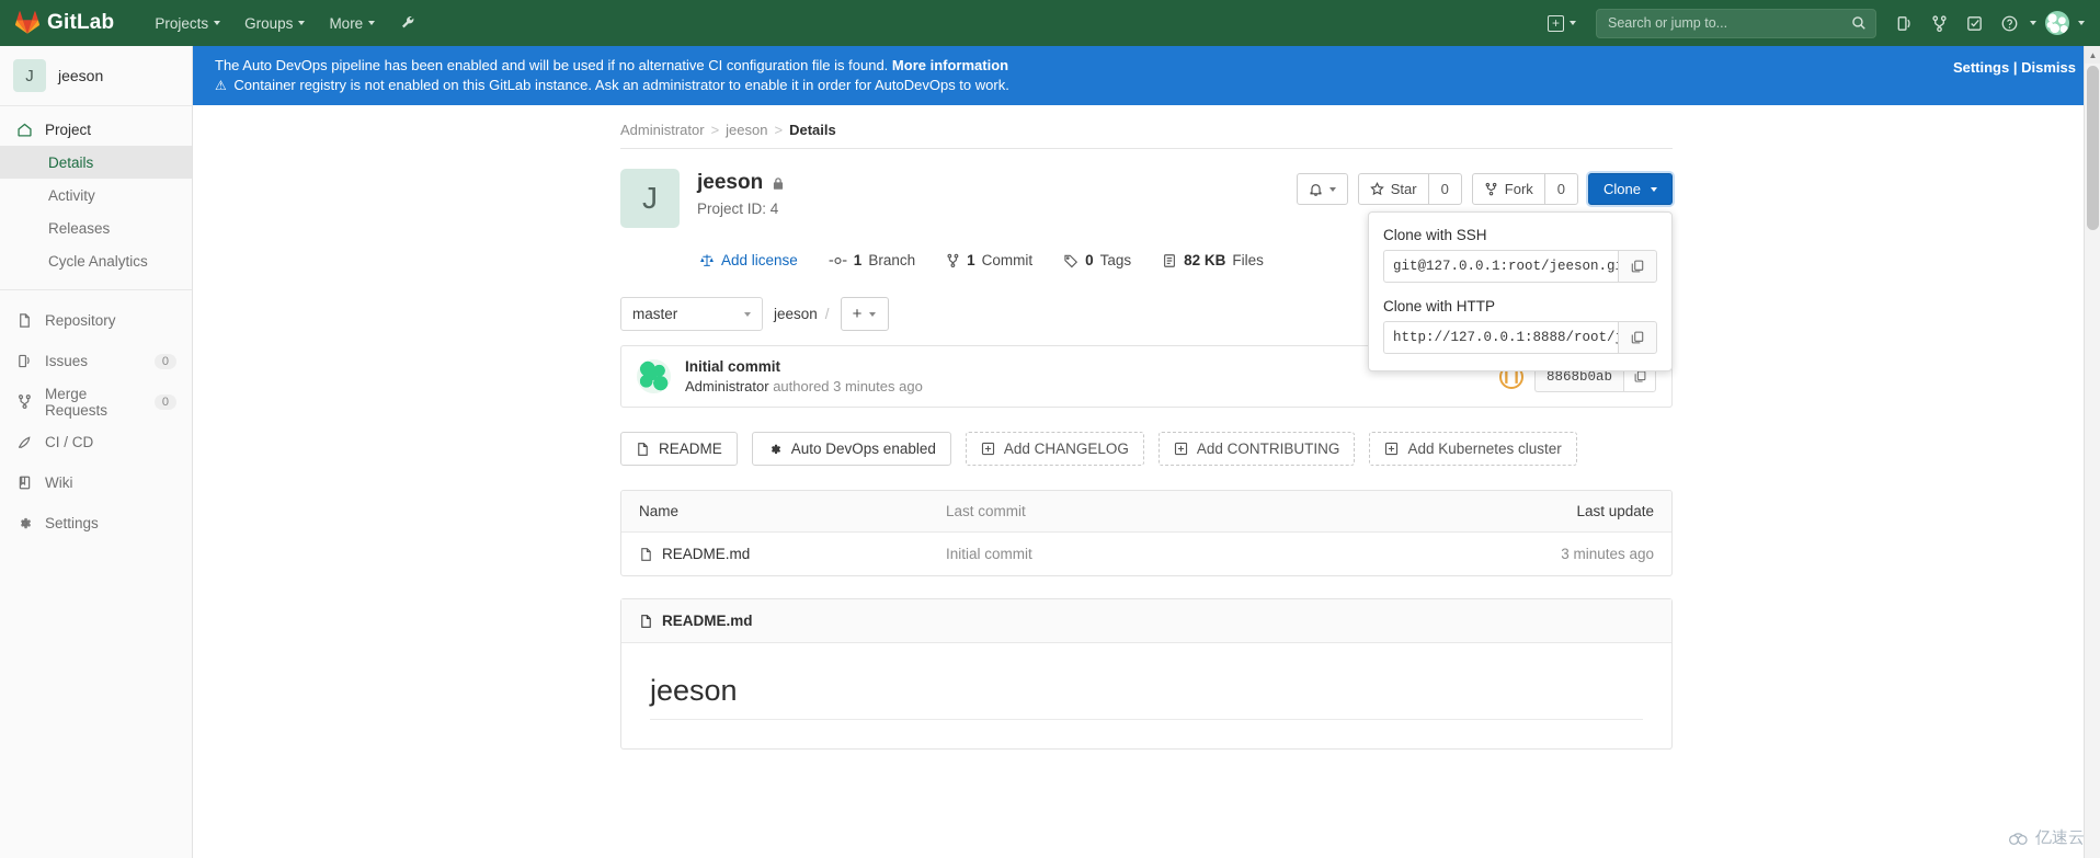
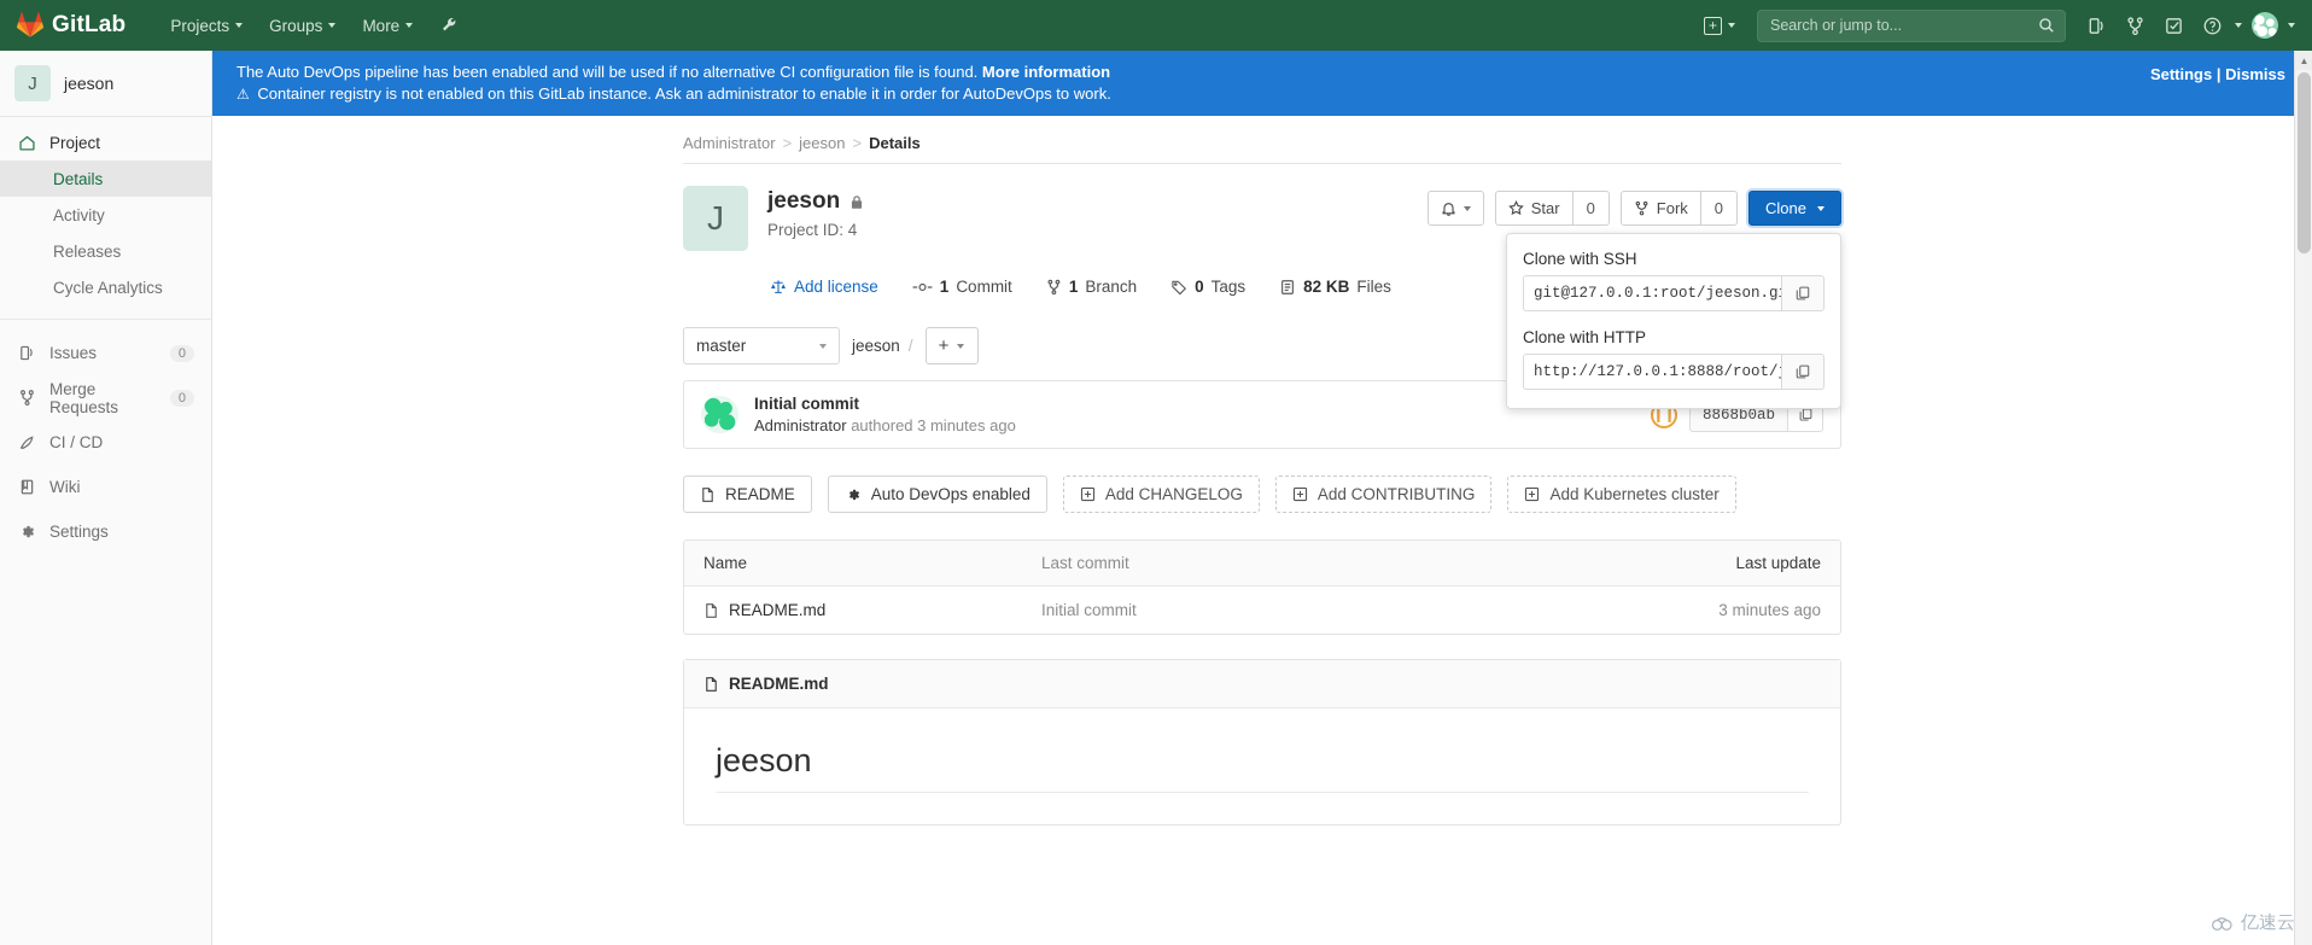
  GitLab
  Projects
  Groups
  More
  +
  Search or jump to...
  J
  jeeson
  Project
  Details
  Activity
  Releases
  Cycle Analytics
- Repository
  Issues
  0
  Merge Requests
  0
  CI / CD
  Wiki
  Settings
  The Auto DevOps pipeline has been enabled and will be used if no alternative CI configuration file is found. More information
  ⚠ Container registry is not enabled on this GitLab instance. Ask an administrator to enable it in order for AutoDevOps to work.
  Settings | Dismiss
  Administrator
  >
  jeeson
  >
  Details
  J
  jeeson
  Project ID: 4
  Star
  0
  Fork
  0
  Clone
  Clone with SSH
  git@127.0.0.1:root/jeeson.g
  Clone with HTTP
  http://127.0.0.1:8888/root/
  Add license
  1
- Branch
+ Commit
  1
- Commit
+ Branch
  0
  Tags
  82 KB
  Files
  master
  jeeson
  /
  +
  Initial commit
  Administrator authored 3 minutes ago
  ❙❙
  8868b0ab
  README
  Auto DevOps enabled
  Add CHANGELOG
  Add CONTRIBUTING
  Add Kubernetes cluster
  Name
  Last commit
  Last update
  README.md
  Initial commit
  3 minutes ago
  README.md
  jeeson
  ▲
  亿速云
